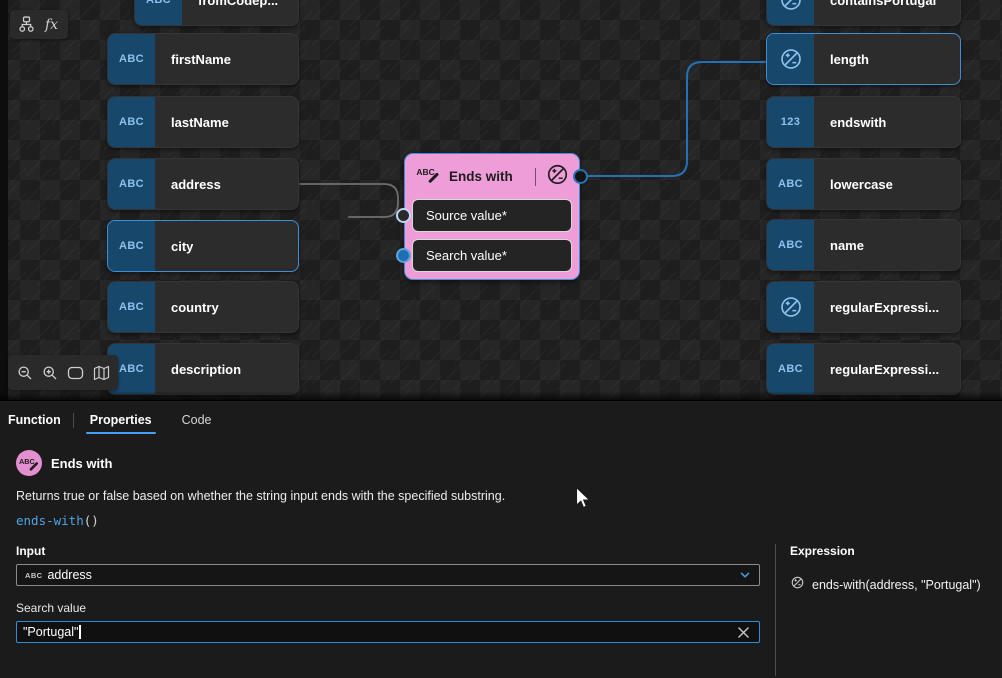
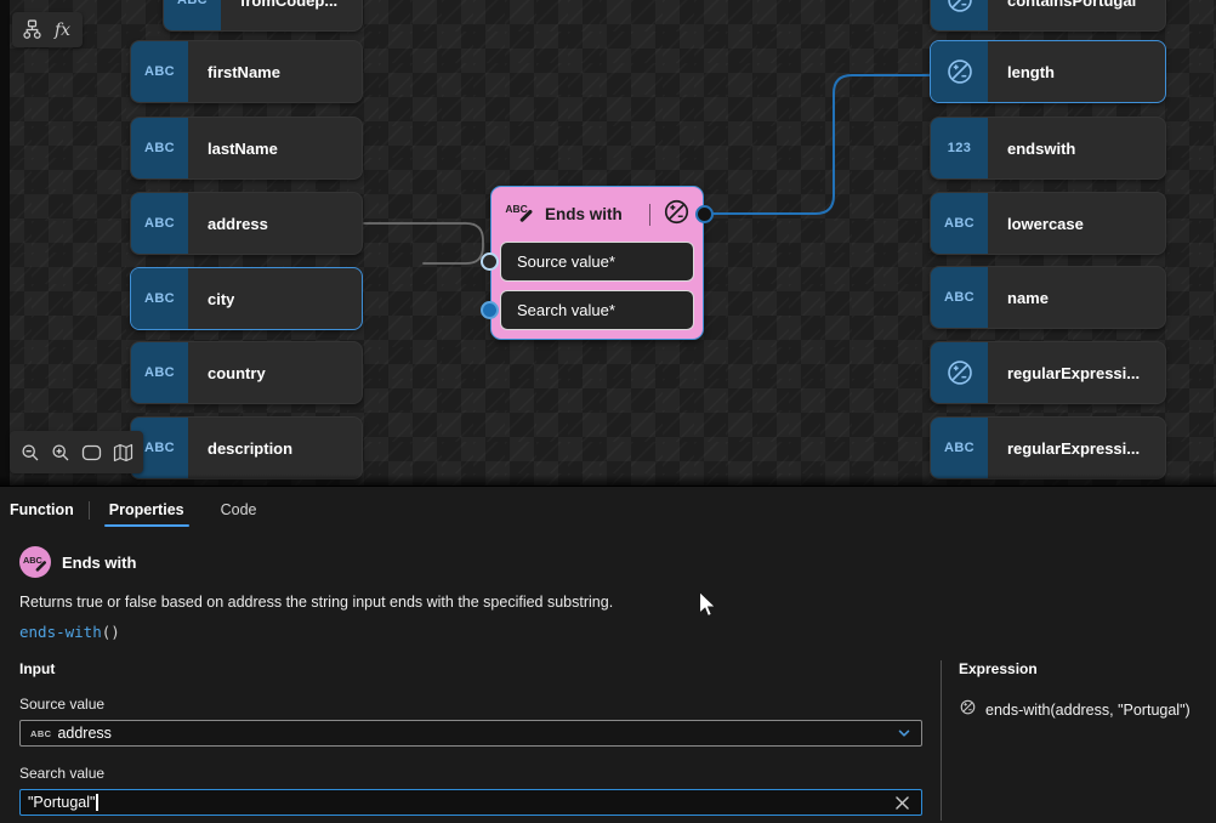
  fx
  ABC
  fromCodep...
  ABC
  firstName
  ABC
  lastName
  ABC
  address
  ABC
  city
  ABC
  country
  ABC
  description
  containsPortugal
  length
  123
  endswith
  ABC
  lowercase
  ABC
  name
  regularExpressi...
  ABC
  regularExpressi...
  ABC
  Ends with
  Source value*
  Search value*
  Function
  Properties
  Code
  ABC
  Ends with
- Returns true or false based on whether the string input ends with the specified substring.
+ Returns true or false based on address the string input ends with the specified substring.
  ends-with()
  Input
+ Source value
  ABC
  address
  Search value
  "Portugal"
  Expression
  ends-with(address, "Portugal")
